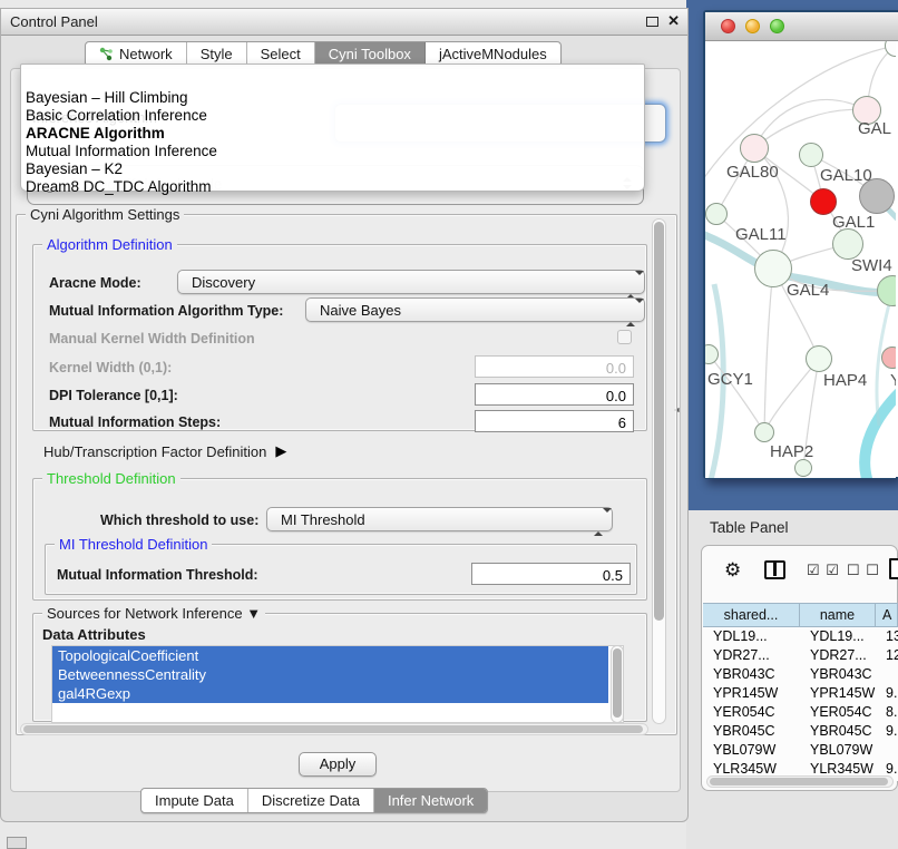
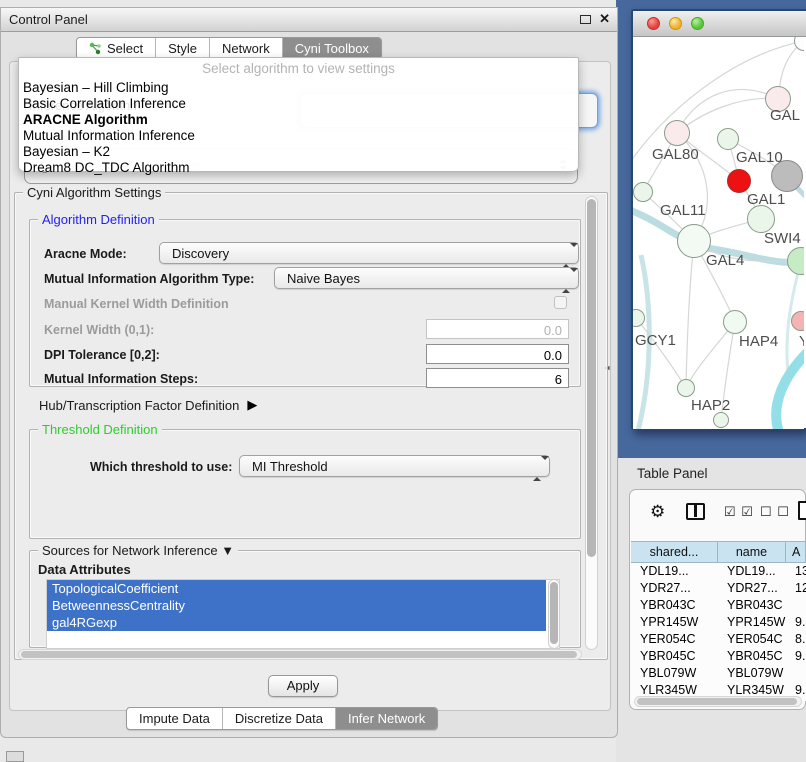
  Control Panel
  ✕
- Network
+ Select
  Style
- Select
+ Network
  Cyni Toolbox
- jActiveMNodules
  Inference Algorithm
+ Select algorithm to view settings
  Bayesian – Hill Climbing
  Basic Correlation Inference
  ARACNE Algorithm
  Mutual Information Inference
  Bayesian – K2
  Dream8 DC_TDC Algorithm
  Cyni Algorithm Settings
  Algorithm Definition
  Aracne Mode:
  Discovery
  Mutual Information Algorithm Type:
  Naive Bayes
  Manual Kernel Width Definition
  Kernel Width (0,1):
  0.0
- DPI Tolerance [0,1]:
+ DPI Tolerance [0,2]:
  0.0
  Mutual Information Steps:
  6
  Hub/Transcription Factor Definition
  ▶
  Threshold Definition
  Which threshold to use:
  MI Threshold
- MI Threshold Definition
- Mutual Information Threshold:
- 0.5
  Sources for Network Inference ▼
  Data Attributes
  TopologicalCoefficient
  BetweennessCentrality
  gal4RGexp
  Apply
  Impute Data
  Discretize Data
  Infer Network
  GAL
  GAL80
  GAL10
  GAL11
  GAL1
  GAL4
  SWI4
  GCY1
  HAP4
  HAP2
  Table Panel
  ⚙
  ☑ ☑
  ☐ ☐
  shared...
  name
  A
  YDL19...
  YDL19...
  13
  YDR27...
  YDR27...
  12
  YBR043C
  YBR043C
  YPR145W
  YPR145W
  9.
  YER054C
  YER054C
  8.
  YBR045C
  YBR045C
  9.
  YBL079W
  YBL079W
  YLR345W
  YLR345W
  9.
